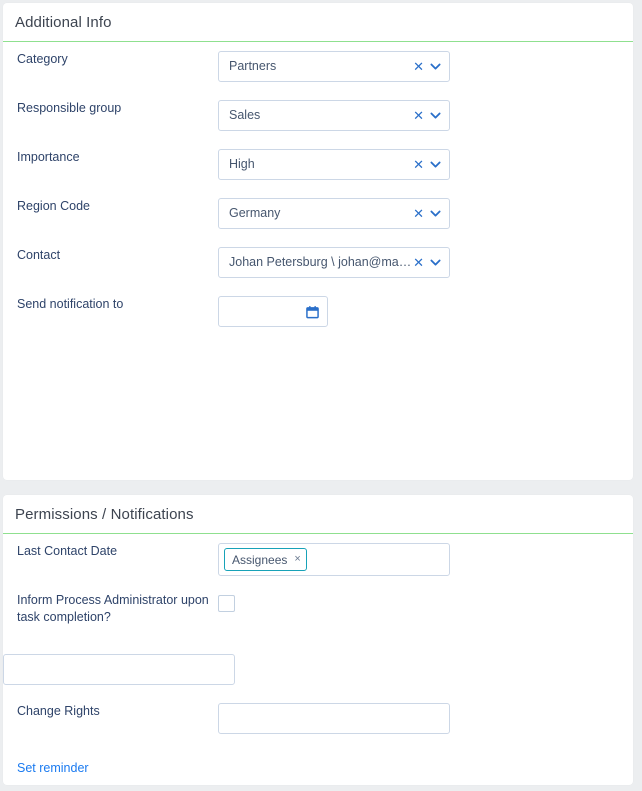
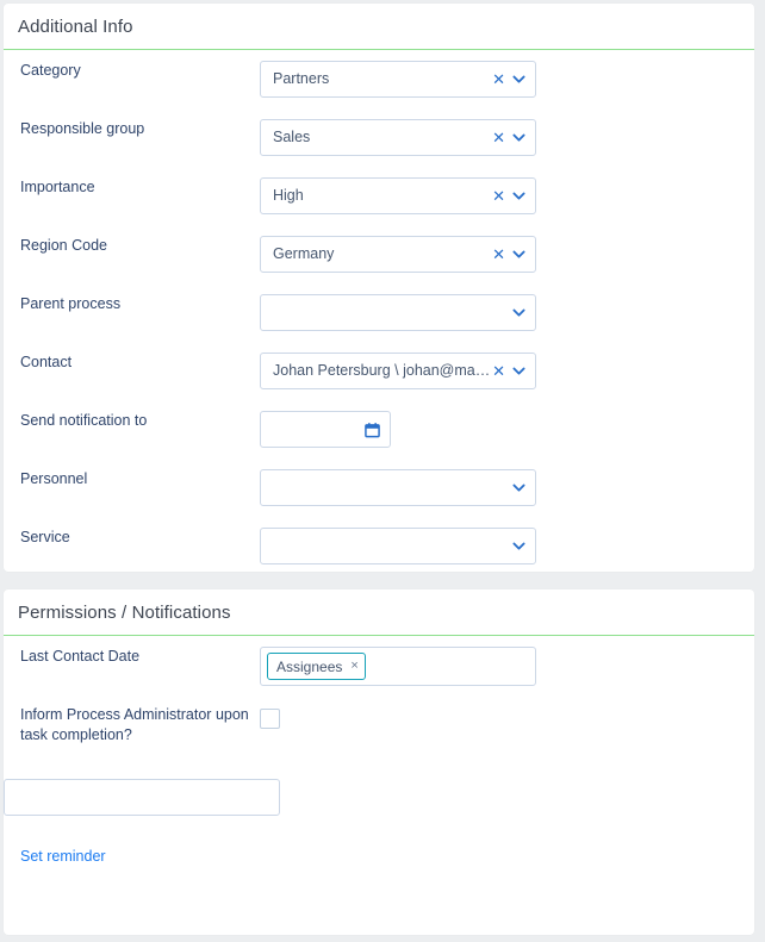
  Additional Info
  Category
  Partners
  ✕
  Responsible group
  Sales
  ✕
  Importance
  High
  ✕
  Region Code
  Germany
  ✕
+ Parent process
  Contact
  Johan Petersburg \ johan@mail...
  ✕
  Send notification to
+ Personnel
+ Service
  Permissions / Notifications
  Last Contact Date
  Assignees
  ×
  Inform Process Administrator upon
  task completion?
- Change Rights
  Set reminder
